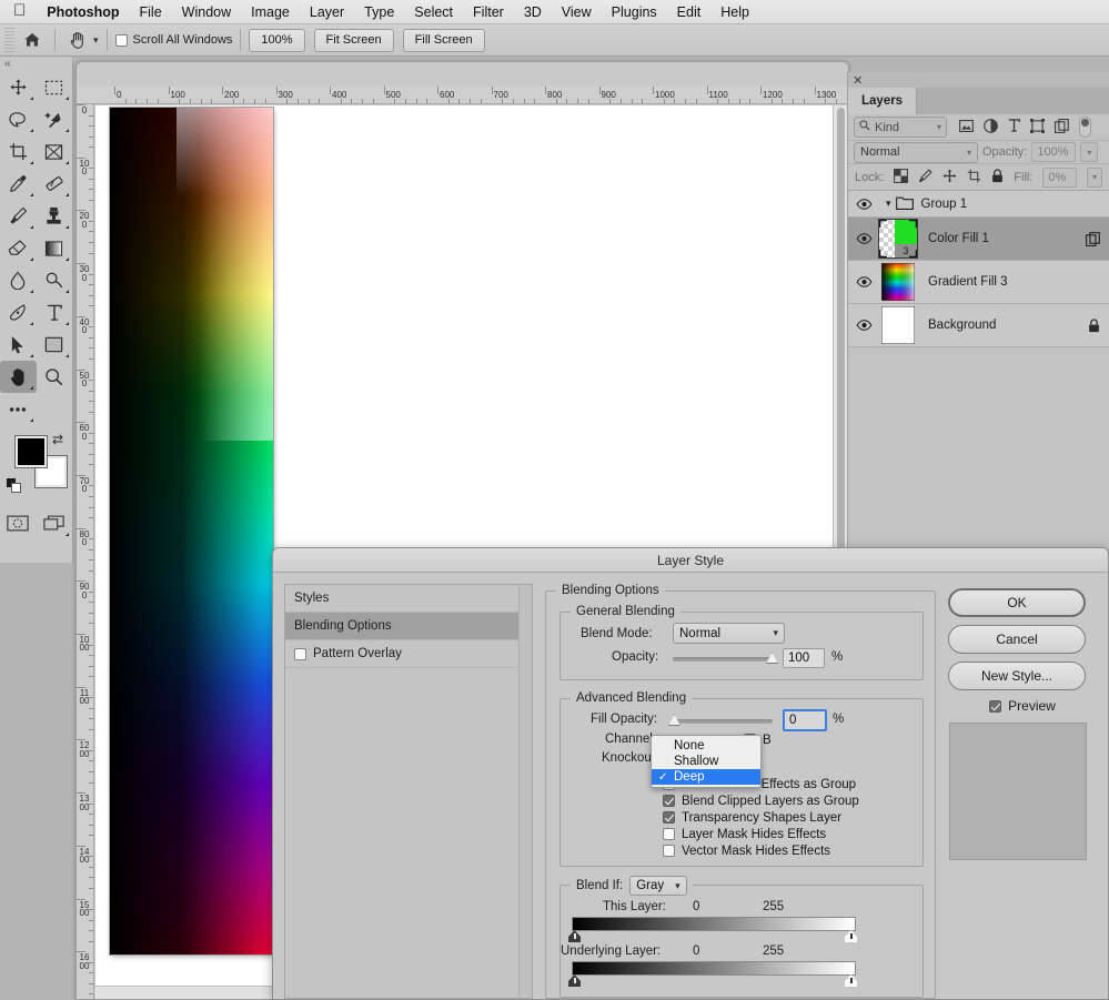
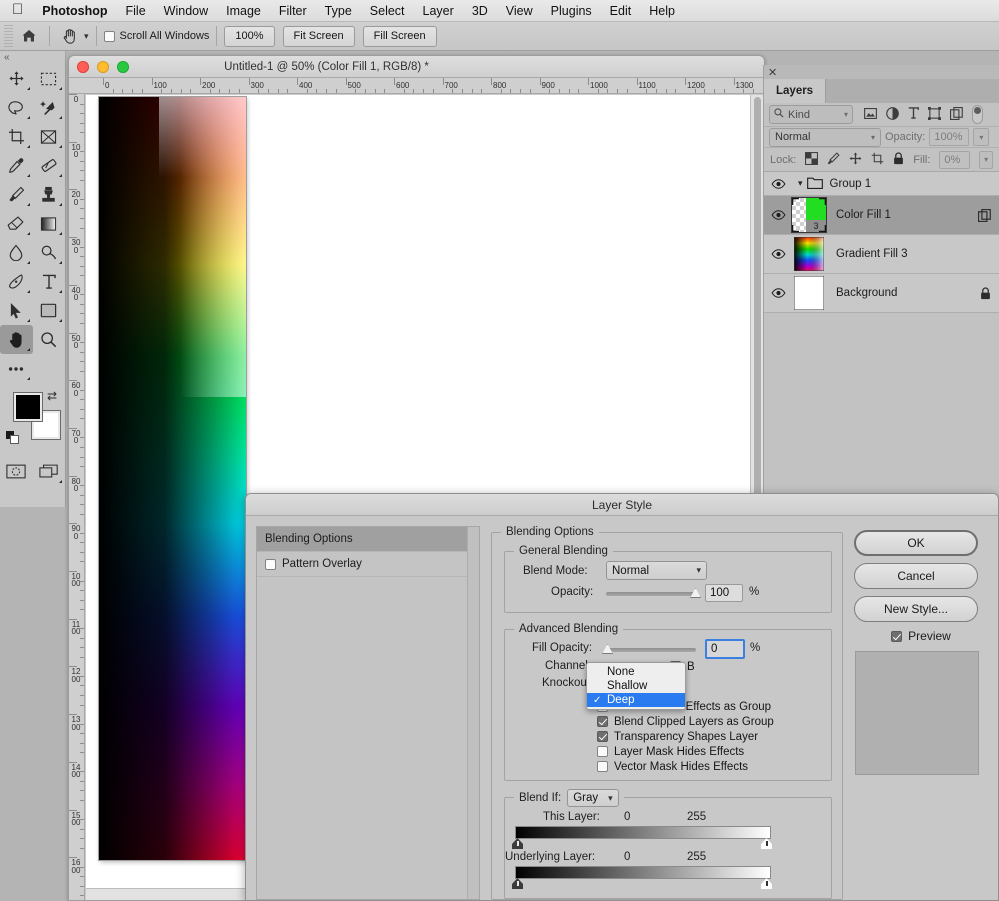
  
  Photoshop
  File
  Window
  Image
- Layer
+ Filter
  Type
  Select
- Filter
+ Layer
  3D
  View
  Plugins
  Edit
  Help
  ▾
  Scroll All Windows
  100%
  Fit Screen
  Fill Screen
  «
  ⇄
+ Untitled-1 @ 50% (Color Fill 1, RGB/8) *
  0
  100
  200
  300
  400
  500
  600
  700
  800
  900
  1000
  1100
  1200
  1300
  0
  100
  200
  300
  400
  500
  600
  700
  800
  900
  1000
  1100
  1200
  1300
  1400
  1500
  1600
  ✕
  Layers
  Kind
  ▾
  Normal
  ▾
  Opacity:
  100%
  ▾
  Lock:
  Fill:
  0%
  ▾
  ▾
  Group 1
  3
  Color Fill 1
  Gradient Fill 3
  Background
  Layer Style
- Styles
  Blending Options
  Pattern Overlay
  Blending Options
  General Blending
  Blend Mode:
  Normal
  ▾
  Opacity:
  100
  %
  Advanced Blending
  Fill Opacity:
  0
  %
  B
  Knockou
  Blend Clipped Layers as Group
  Transparency Shapes Layer
  Layer Mask Hides Effects
  Vector Mask Hides Effects
  Blend If:
  Gray
  ▾
  This Layer:
  0
  255
  Underlying Layer:
  0
  255
  None
  Shallow
  ✓
  Deep
  OK
  Cancel
  New Style...
  Preview
